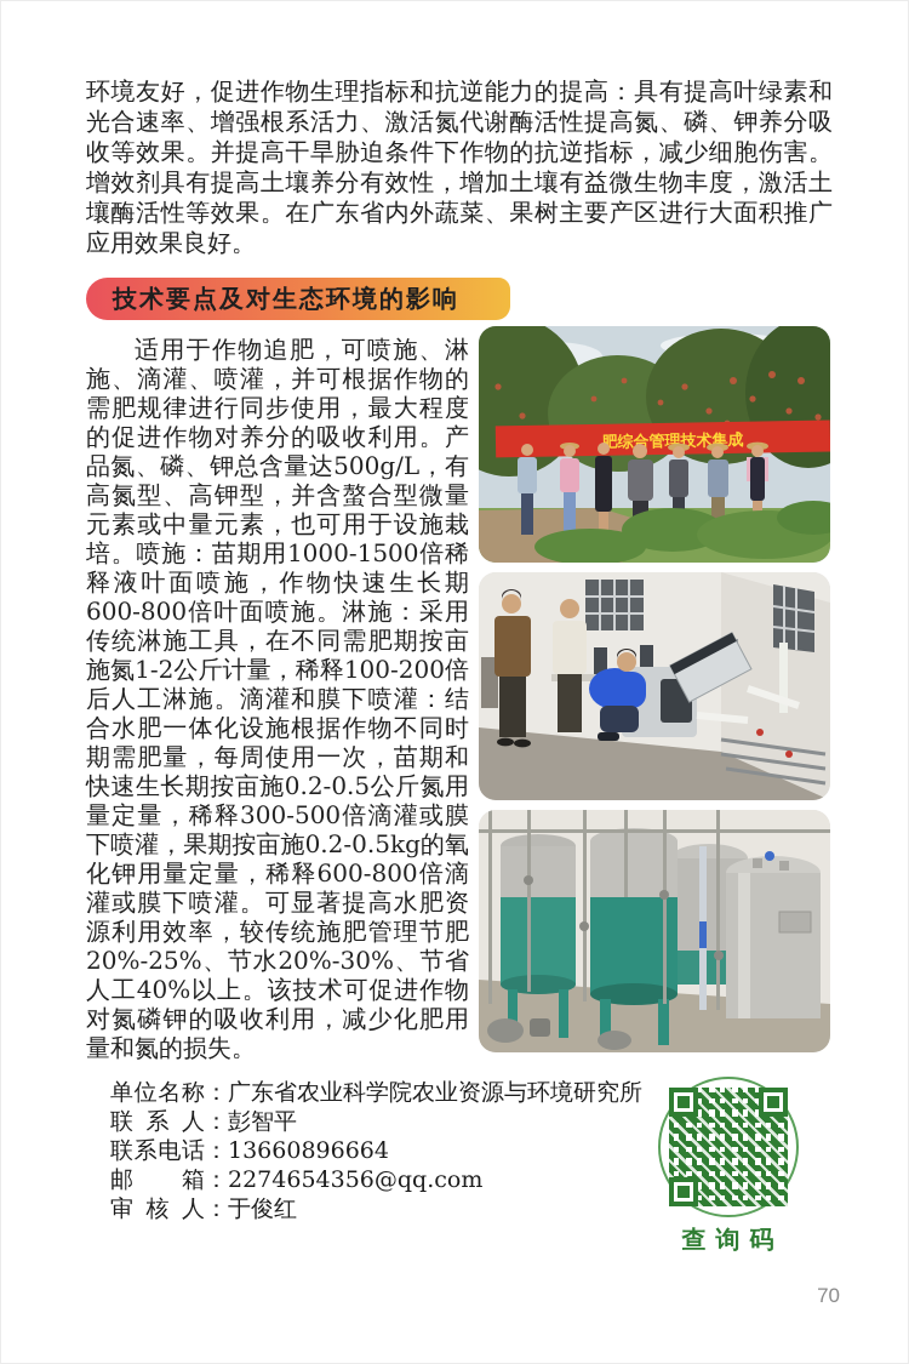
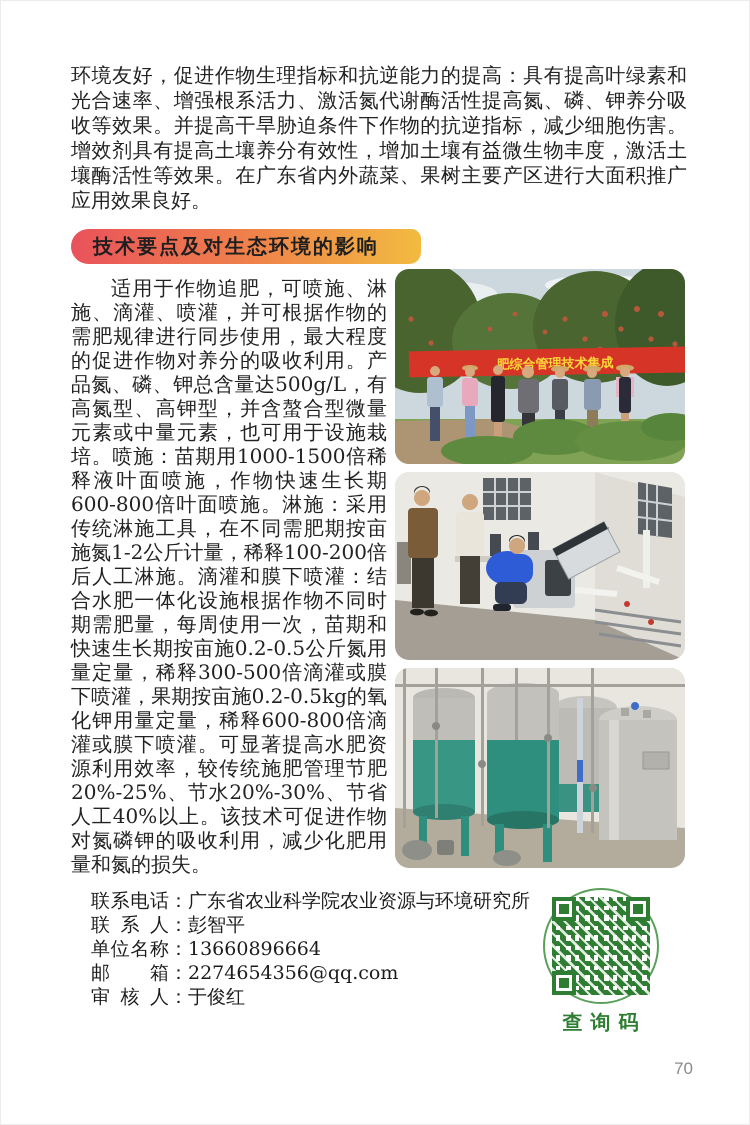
  环境友好，促进作物生理指标和抗逆能力的提高：具有提高叶绿素和光合速率、增强根系活力、激活氮代谢酶活性提高氮、磷、钾养分吸收等效果。并提高干旱胁迫条件下作物的抗逆指标，减少细胞伤害。增效剂具有提高土壤养分有效性，增加土壤有益微生物丰度，激活土壤酶活性等效果。在广东省内外蔬菜、果树主要产区进行大面积推广应用效果良好。
  技术要点及对生态环境的影响
  适用于作物追肥，可喷施、淋施、滴灌、喷灌，并可根据作物的需肥规律进行同步使用，最大程度的促进作物对养分的吸收利用。产品氮、磷、钾总含量达500g/L，有高氮型、高钾型，并含螯合型微量元素或中量元素，也可用于设施栽培。喷施：苗期用1000-1500倍稀释液叶面喷施，作物快速生长期600-800倍叶面喷施。淋施：采用传统淋施工具，在不同需肥期按亩施氮1-2公斤计量，稀释100-200倍后人工淋施。滴灌和膜下喷灌：结合水肥一体化设施根据作物不同时期需肥量，每周使用一次，苗期和快速生长期按亩施0.2-0.5公斤氮用量定量，稀释300-500倍滴灌或膜下喷灌，果期按亩施0.2-0.5kg的氧化钾用量定量，稀释600-800倍滴灌或膜下喷灌。可显著提高水肥资源利用效率，较传统施肥管理节肥20%-25%、节水20%-30%、节省人工40%以上。该技术可促进作物对氮磷钾的吸收利用，减少化肥用量和氮的损失。
  肥综合管理技术集成
- 单位名称：广东省农业科学院农业资源与环境研究所
+ 联系电话：广东省农业科学院农业资源与环境研究所
  联系人：彭智平
- 联系电话：13660896664
+ 单位名称：13660896664
  邮箱：2274654356@qq.com
  审核人：于俊红
  查询码
  70
